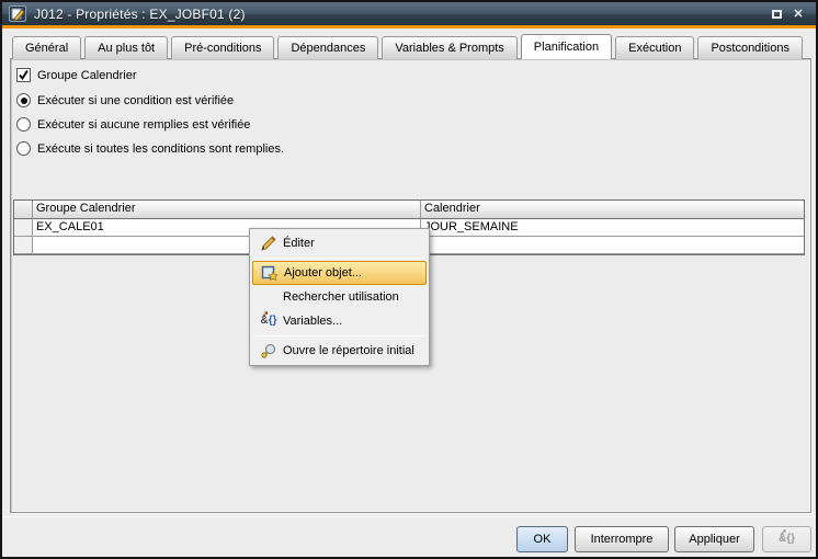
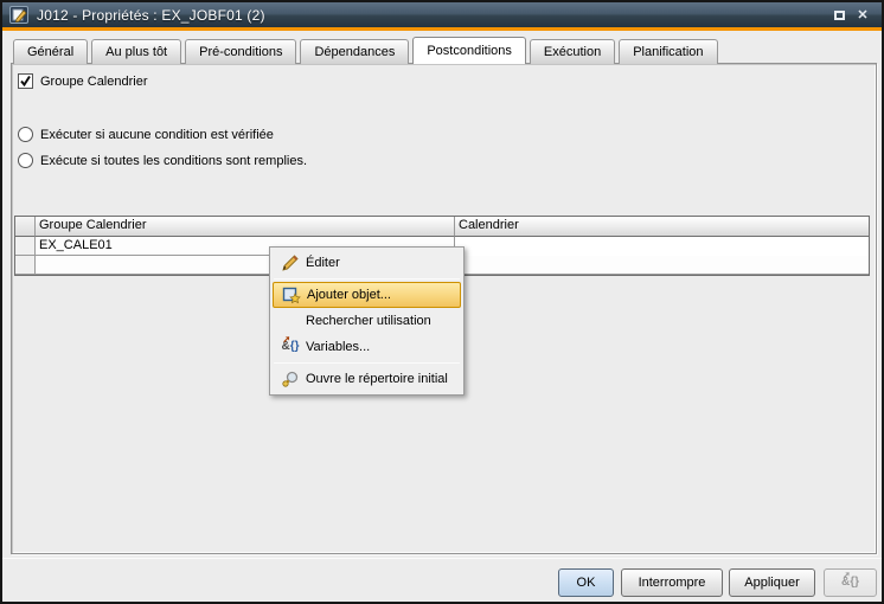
  J012 - Propriétés : EX_JOBF01 (2)
  ✕
  Général
  Au plus tôt
  Pré-conditions
  Dépendances
- Variables & Prompts
- Planification
+ Postconditions
  Exécution
- Postconditions
+ Planification
  Groupe Calendrier
- Exécuter si une condition est vérifiée
- Exécuter si aucune remplies est vérifiée
+ Exécuter si aucune condition est vérifiée
  Exécute si toutes les conditions sont remplies.
  Groupe Calendrier
  Calendrier
  EX_CALE01
- JOUR_SEMAINE
  Éditer
  Ajouter objet...
  Rechercher utilisation
  ➚
  &{}
  Variables...
  Ouvre le répertoire initial
  OK
  Interrompre
  Appliquer
  ➚
  &{}
